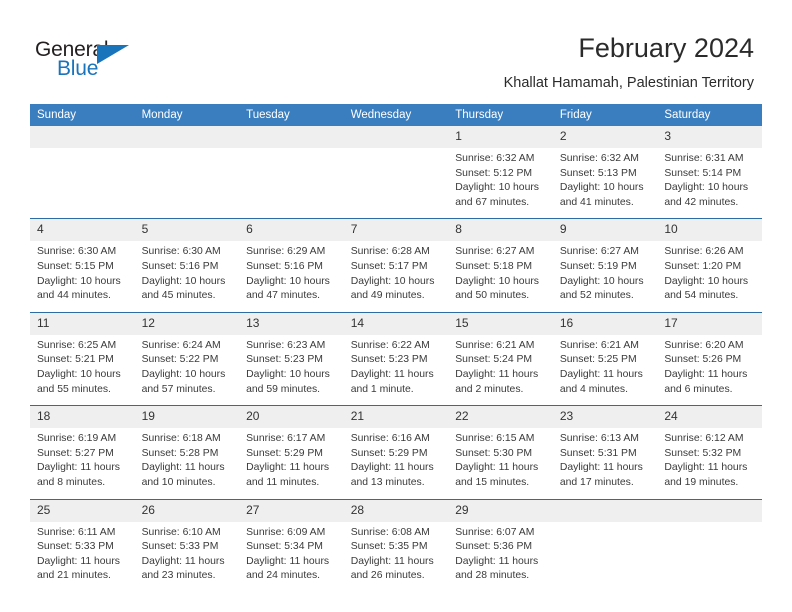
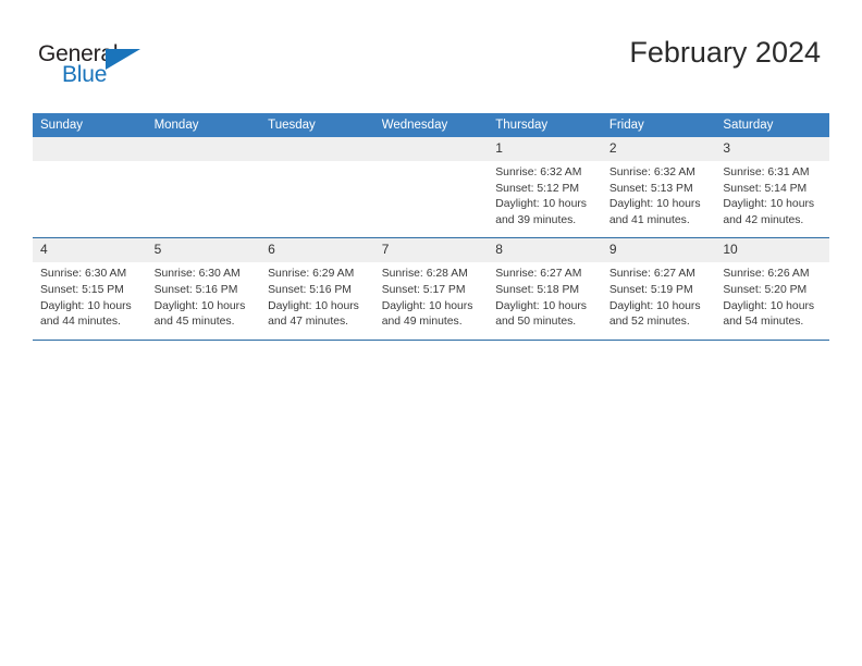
  General
  Blue
  February 2024
- Khallat Hamamah, Palestinian Territory
  Sunday	Monday	Tuesday	Wednesday	Thursday	Friday	Saturday
- 				1Sunrise: 6:32 AMSunset: 5:12 PMDaylight: 10 hoursand 67 minutes.	2Sunrise: 6:32 AMSunset: 5:13 PMDaylight: 10 hoursand 41 minutes.	3Sunrise: 6:31 AMSunset: 5:14 PMDaylight: 10 hoursand 42 minutes.
+ 				1Sunrise: 6:32 AMSunset: 5:12 PMDaylight: 10 hoursand 39 minutes.	2Sunrise: 6:32 AMSunset: 5:13 PMDaylight: 10 hoursand 41 minutes.	3Sunrise: 6:31 AMSunset: 5:14 PMDaylight: 10 hoursand 42 minutes.
- 4Sunrise: 6:30 AMSunset: 5:15 PMDaylight: 10 hoursand 44 minutes.	5Sunrise: 6:30 AMSunset: 5:16 PMDaylight: 10 hoursand 45 minutes.	6Sunrise: 6:29 AMSunset: 5:16 PMDaylight: 10 hoursand 47 minutes.	7Sunrise: 6:28 AMSunset: 5:17 PMDaylight: 10 hoursand 49 minutes.	8Sunrise: 6:27 AMSunset: 5:18 PMDaylight: 10 hoursand 50 minutes.	9Sunrise: 6:27 AMSunset: 5:19 PMDaylight: 10 hoursand 52 minutes.	10Sunrise: 6:26 AMSunset: 1:20 PMDaylight: 10 hoursand 54 minutes.
+ 4Sunrise: 6:30 AMSunset: 5:15 PMDaylight: 10 hoursand 44 minutes.	5Sunrise: 6:30 AMSunset: 5:16 PMDaylight: 10 hoursand 45 minutes.	6Sunrise: 6:29 AMSunset: 5:16 PMDaylight: 10 hoursand 47 minutes.	7Sunrise: 6:28 AMSunset: 5:17 PMDaylight: 10 hoursand 49 minutes.	8Sunrise: 6:27 AMSunset: 5:18 PMDaylight: 10 hoursand 50 minutes.	9Sunrise: 6:27 AMSunset: 5:19 PMDaylight: 10 hoursand 52 minutes.	10Sunrise: 6:26 AMSunset: 5:20 PMDaylight: 10 hoursand 54 minutes.
- 11Sunrise: 6:25 AMSunset: 5:21 PMDaylight: 10 hoursand 55 minutes.	12Sunrise: 6:24 AMSunset: 5:22 PMDaylight: 10 hoursand 57 minutes.	13Sunrise: 6:23 AMSunset: 5:23 PMDaylight: 10 hoursand 59 minutes.	14Sunrise: 6:22 AMSunset: 5:23 PMDaylight: 11 hoursand 1 minute.	15Sunrise: 6:21 AMSunset: 5:24 PMDaylight: 11 hoursand 2 minutes.	16Sunrise: 6:21 AMSunset: 5:25 PMDaylight: 11 hoursand 4 minutes.	17Sunrise: 6:20 AMSunset: 5:26 PMDaylight: 11 hoursand 6 minutes.
- 18Sunrise: 6:19 AMSunset: 5:27 PMDaylight: 11 hoursand 8 minutes.	19Sunrise: 6:18 AMSunset: 5:28 PMDaylight: 11 hoursand 10 minutes.	20Sunrise: 6:17 AMSunset: 5:29 PMDaylight: 11 hoursand 11 minutes.	21Sunrise: 6:16 AMSunset: 5:29 PMDaylight: 11 hoursand 13 minutes.	22Sunrise: 6:15 AMSunset: 5:30 PMDaylight: 11 hoursand 15 minutes.	23Sunrise: 6:13 AMSunset: 5:31 PMDaylight: 11 hoursand 17 minutes.	24Sunrise: 6:12 AMSunset: 5:32 PMDaylight: 11 hoursand 19 minutes.
- 25Sunrise: 6:11 AMSunset: 5:33 PMDaylight: 11 hoursand 21 minutes.	26Sunrise: 6:10 AMSunset: 5:33 PMDaylight: 11 hoursand 23 minutes.	27Sunrise: 6:09 AMSunset: 5:34 PMDaylight: 11 hoursand 24 minutes.	28Sunrise: 6:08 AMSunset: 5:35 PMDaylight: 11 hoursand 26 minutes.	29Sunrise: 6:07 AMSunset: 5:36 PMDaylight: 11 hoursand 28 minutes.
